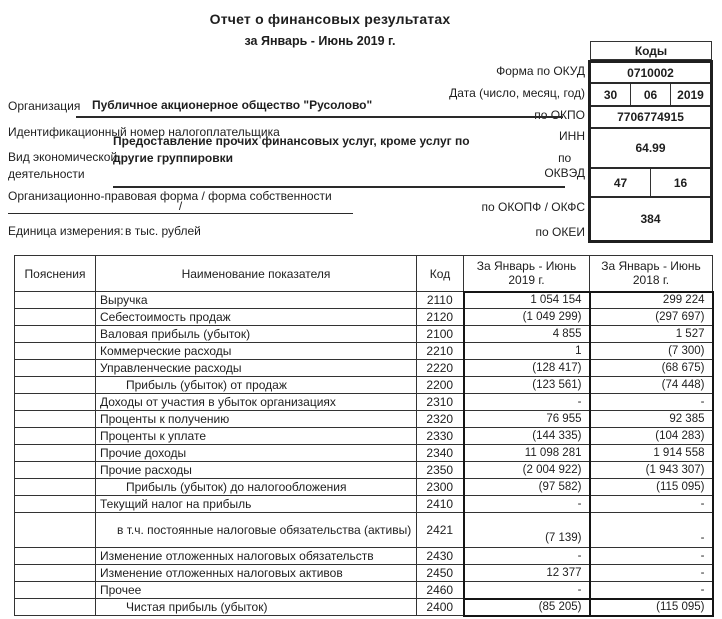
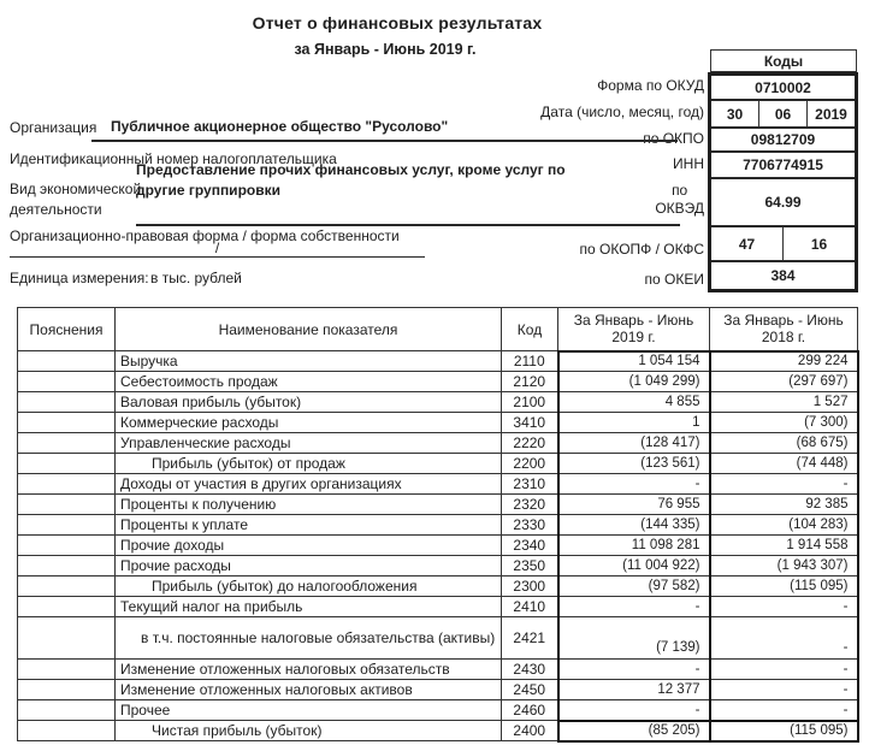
  Отчет о финансовых результатах
  за Январь - Июнь 2019 г.
  Коды
  0710002
  30
  06
  2019
+ 09812709
  7706774915
  64.99
  47
  16
  384
  Форма по ОКУД
  Дата (число, месяц, год)
  по ОКПО
  ИНН
  по
  ОКВЭД
  по ОКОПФ / ОКФС
  по ОКЕИ
  Организация
  Публичное акционерное общество "Русолово"
  Идентификационный номер налогоплательщика
  Вид экономической
  деятельности
  Предоставление прочих финансовых услуг, кроме услуг по
  другие группировки
  Организационно-правовая форма / форма собственности
  /
  Единица измерения:
  в тыс. рублей
  Пояснения	Наименование показателя	Код	За Январь - Июнь 2019 г.	За Январь - Июнь 2018 г.
  	Выручка	2110	1 054 154	299 224
  	Себестоимость продаж	2120	(1 049 299)	(297 697)
  	Валовая прибыль (убыток)	2100	4 855	1 527
- 	Коммерческие расходы	2210	1	(7 300)
+ 	Коммерческие расходы	3410	1	(7 300)
  	Управленческие расходы	2220	(128 417)	(68 675)
  	Прибыль (убыток) от продаж	2200	(123 561)	(74 448)
- 	Доходы от участия в убыток организациях	2310	-	-
+ 	Доходы от участия в других организациях	2310	-	-
  	Проценты к получению	2320	76 955	92 385
  	Проценты к уплате	2330	(144 335)	(104 283)
  	Прочие доходы	2340	11 098 281	1 914 558
- 	Прочие расходы	2350	(2 004 922)	(1 943 307)
+ 	Прочие расходы	2350	(11 004 922)	(1 943 307)
  	Прибыль (убыток) до налогообложения	2300	(97 582)	(115 095)
  	Текущий налог на прибыль	2410	-	-
  	в т.ч. постоянные налоговые обязательства (активы)	2421	(7 139)	-
  	Изменение отложенных налоговых обязательств	2430	-	-
  	Изменение отложенных налоговых активов	2450	12 377	-
  	Прочее	2460	-	-
  	Чистая прибыль (убыток)	2400	(85 205)	(115 095)
